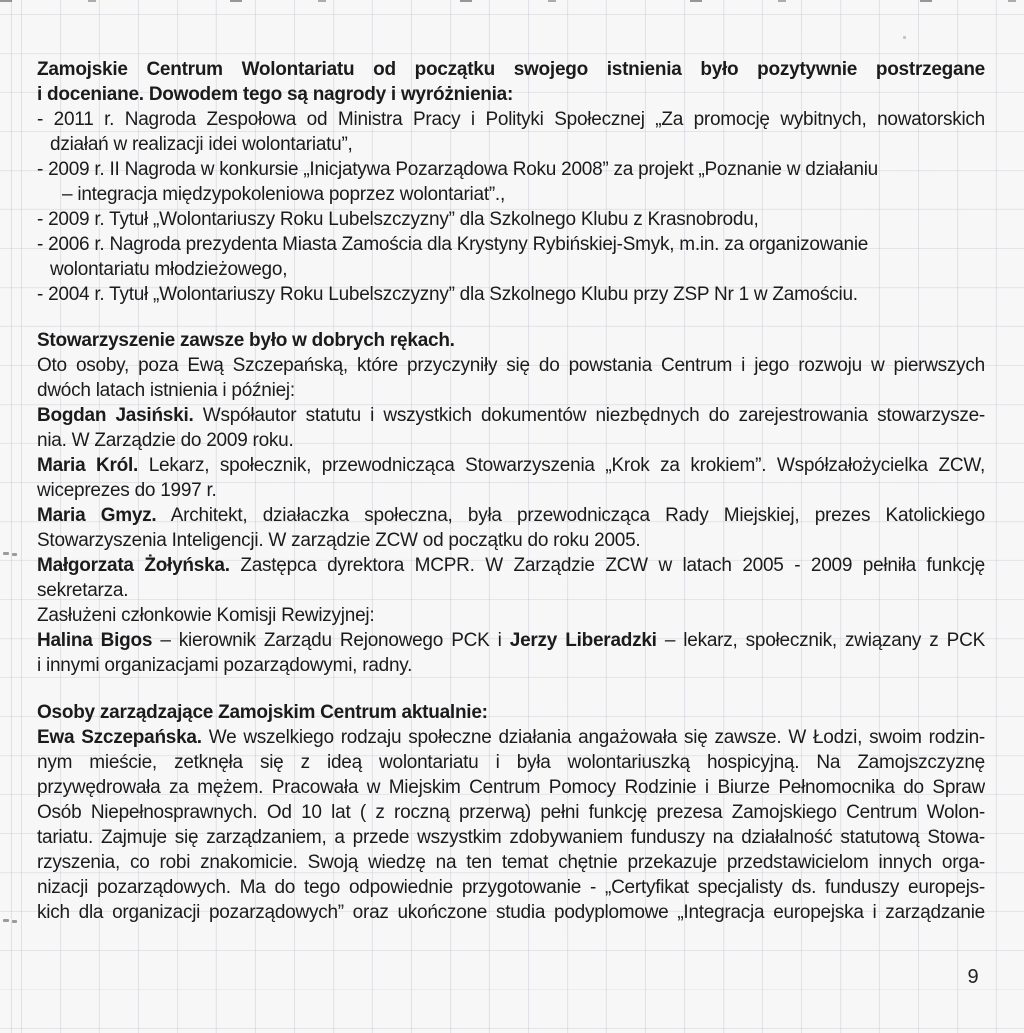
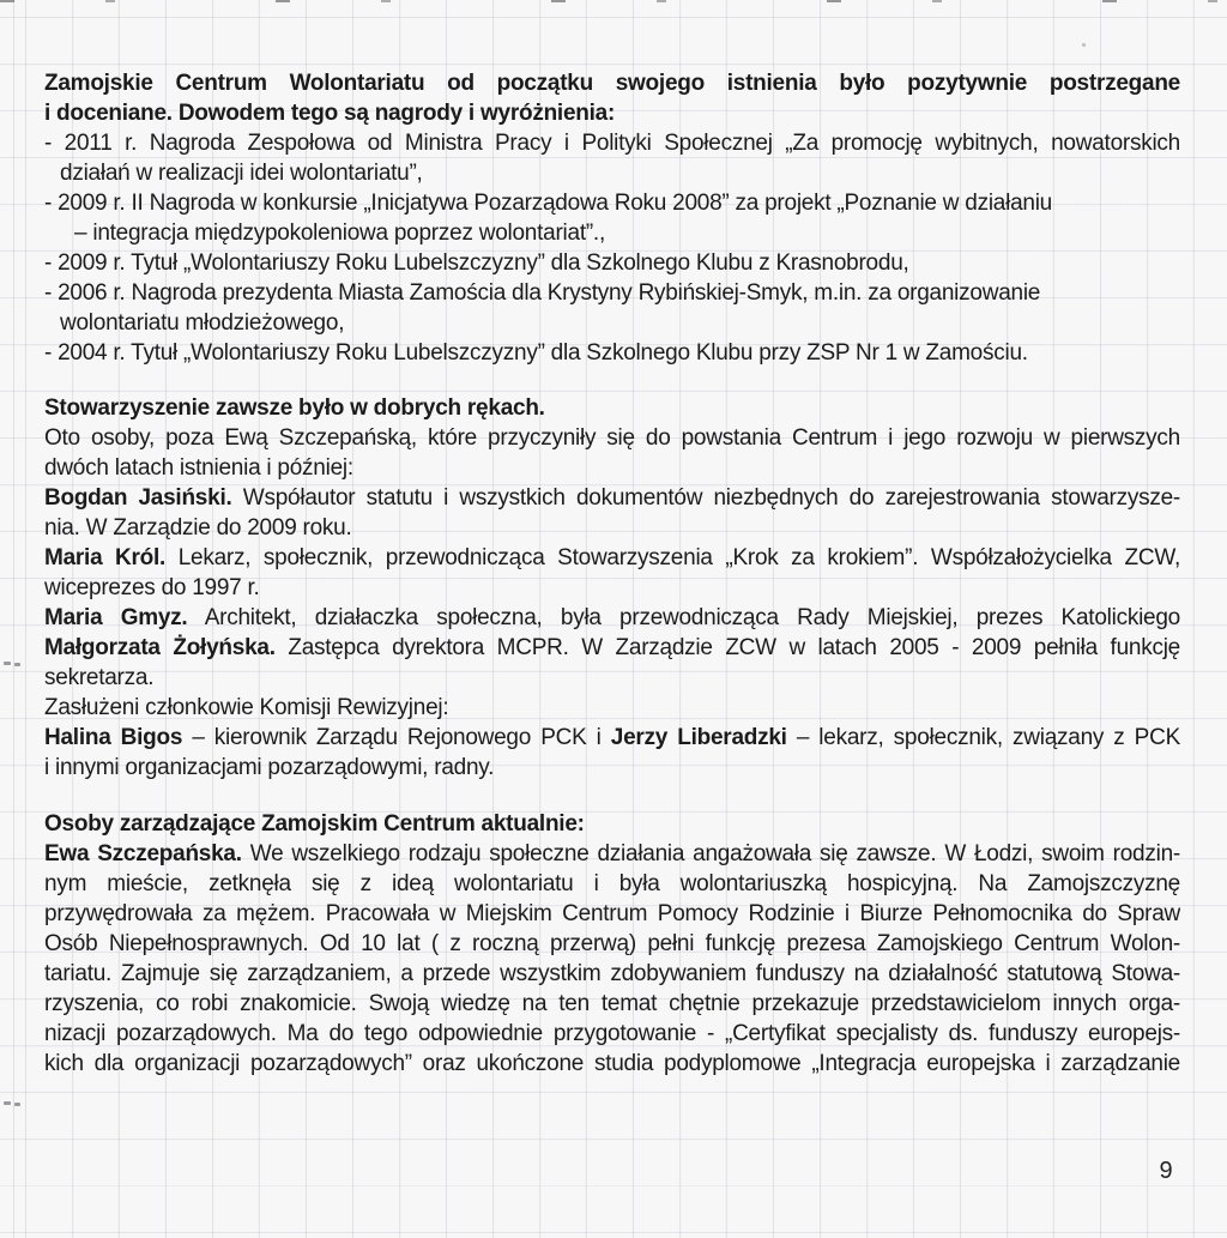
  Zamojskie Centrum Wolontariatu od początku swojego istnienia było pozytywnie postrzegane
  i doceniane. Dowodem tego są nagrody i wyróżnienia:
  - 2011 r. Nagroda Zespołowa od Ministra Pracy i Polityki Społecznej „Za promocję wybitnych, nowatorskich
  działań w realizacji idei wolontariatu”,
  - 2009 r. II Nagroda w konkursie „Inicjatywa Pozarządowa Roku 2008” za projekt „Poznanie w działaniu
  – integracja międzypokoleniowa poprzez wolontariat”.,
  - 2009 r. Tytuł „Wolontariuszy Roku Lubelszczyzny” dla Szkolnego Klubu z Krasnobrodu,
  - 2006 r. Nagroda prezydenta Miasta Zamościa dla Krystyny Rybińskiej-Smyk, m.in. za organizowanie
  wolontariatu młodzieżowego,
  - 2004 r. Tytuł „Wolontariuszy Roku Lubelszczyzny” dla Szkolnego Klubu przy ZSP Nr 1 w Zamościu.
  Stowarzyszenie zawsze było w dobrych rękach.
  Oto osoby, poza Ewą Szczepańską, które przyczyniły się do powstania Centrum i jego rozwoju w pierwszych
  dwóch latach istnienia i później:
  Bogdan Jasiński. Współautor statutu i wszystkich dokumentów niezbędnych do zarejestrowania stowarzysze-
  nia. W Zarządzie do 2009 roku.
  Maria Król. Lekarz, społecznik, przewodnicząca Stowarzyszenia „Krok za krokiem”. Współzałożycielka ZCW,
  wiceprezes do 1997 r.
  Maria Gmyz. Architekt, działaczka społeczna, była przewodnicząca Rady Miejskiej, prezes Katolickiego
- Stowarzyszenia Inteligencji. W zarządzie ZCW od początku do roku 2005.
  Małgorzata Żołyńska. Zastępca dyrektora MCPR. W Zarządzie ZCW w latach 2005 - 2009 pełniła funkcję
  sekretarza.
  Zasłużeni członkowie Komisji Rewizyjnej:
  Halina Bigos – kierownik Zarządu Rejonowego PCK i Jerzy Liberadzki – lekarz, społecznik, związany z PCK
  i innymi organizacjami pozarządowymi, radny.
  Osoby zarządzające Zamojskim Centrum aktualnie:
  Ewa Szczepańska. We wszelkiego rodzaju społeczne działania angażowała się zawsze. W Łodzi, swoim rodzin-
  nym mieście, zetknęła się z ideą wolontariatu i była wolontariuszką hospicyjną. Na Zamojszczyznę
  przywędrowała za mężem. Pracowała w Miejskim Centrum Pomocy Rodzinie i Biurze Pełnomocnika do Spraw
  Osób Niepełnosprawnych. Od 10 lat ( z roczną przerwą) pełni funkcję prezesa Zamojskiego Centrum Wolon-
  tariatu. Zajmuje się zarządzaniem, a przede wszystkim zdobywaniem funduszy na działalność statutową Stowa-
  rzyszenia, co robi znakomicie. Swoją wiedzę na ten temat chętnie przekazuje przedstawicielom innych orga-
  nizacji pozarządowych. Ma do tego odpowiednie przygotowanie - „Certyfikat specjalisty ds. funduszy europejs-
  kich dla organizacji pozarządowych” oraz ukończone studia podyplomowe „Integracja europejska i zarządzanie
  9
